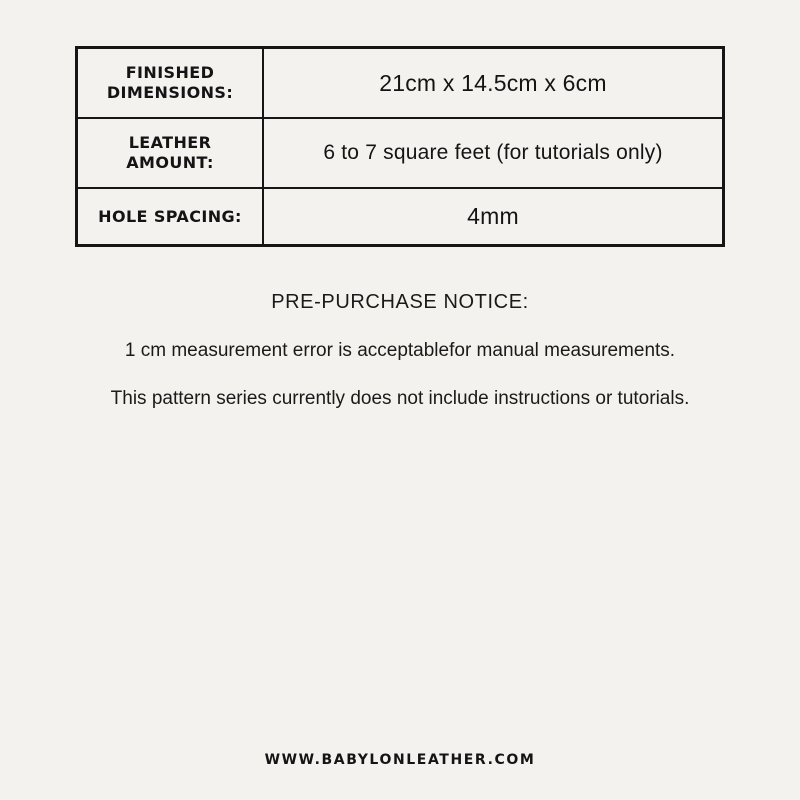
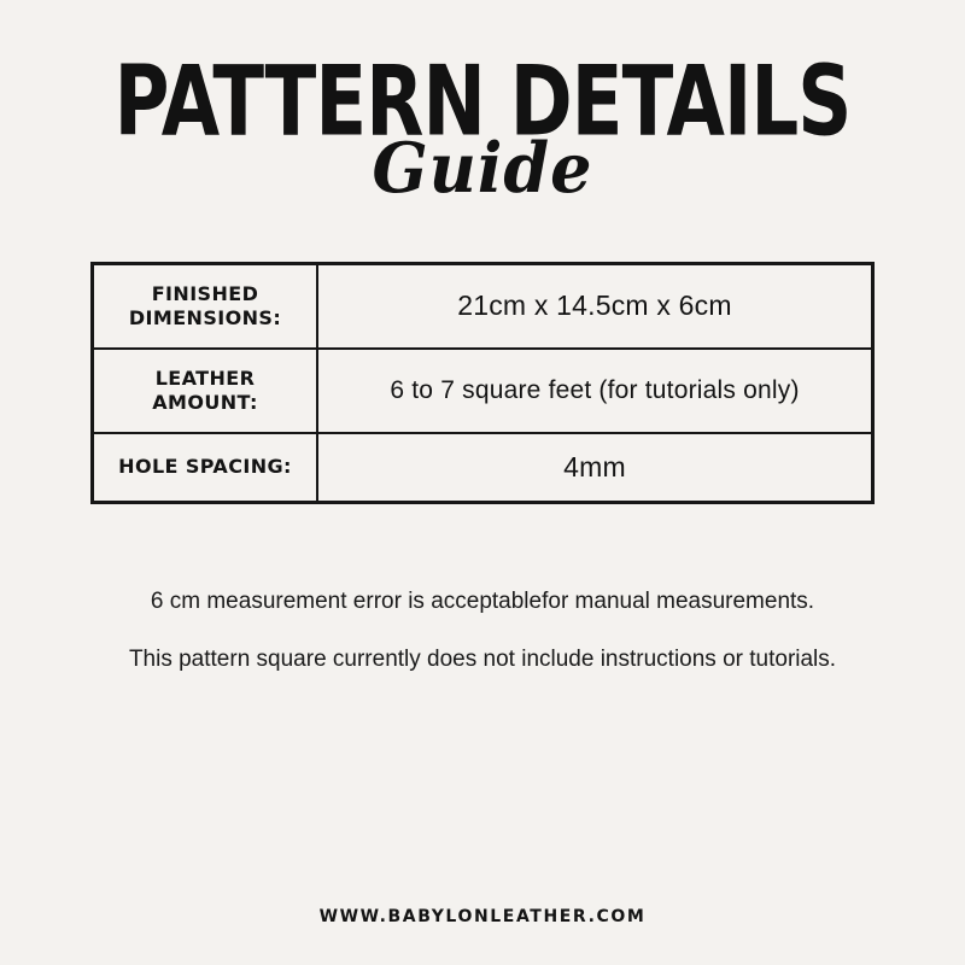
+ PATTERN DETAILS
+ Guide
  FINISHED DIMENSIONS:	21cm x 14.5cm x 6cm
  LEATHER AMOUNT:	6 to 7 square feet (for tutorials only)
  HOLE SPACING:	4mm
- PRE-PURCHASE NOTICE:
- 1 cm measurement error is acceptablefor manual measurements.
+ 6 cm measurement error is acceptablefor manual measurements.
- This pattern series currently does not include instructions or tutorials.
+ This pattern square currently does not include instructions or tutorials.
  WWW.BABYLONLEATHER.COM
